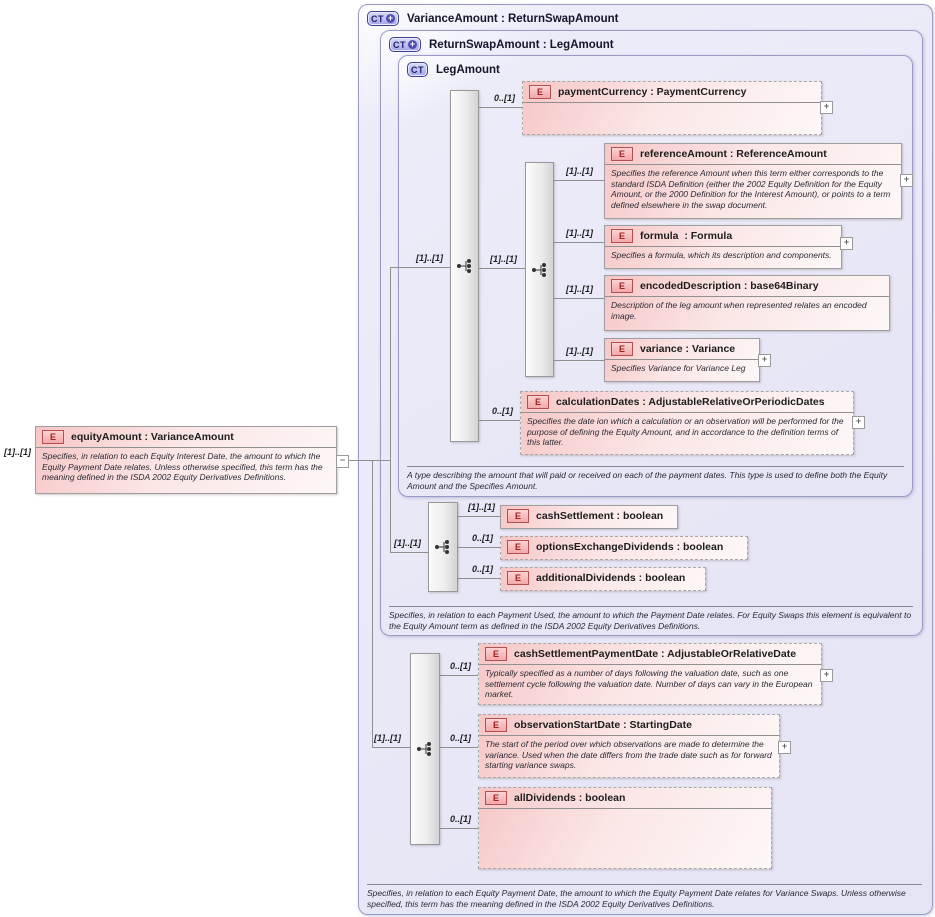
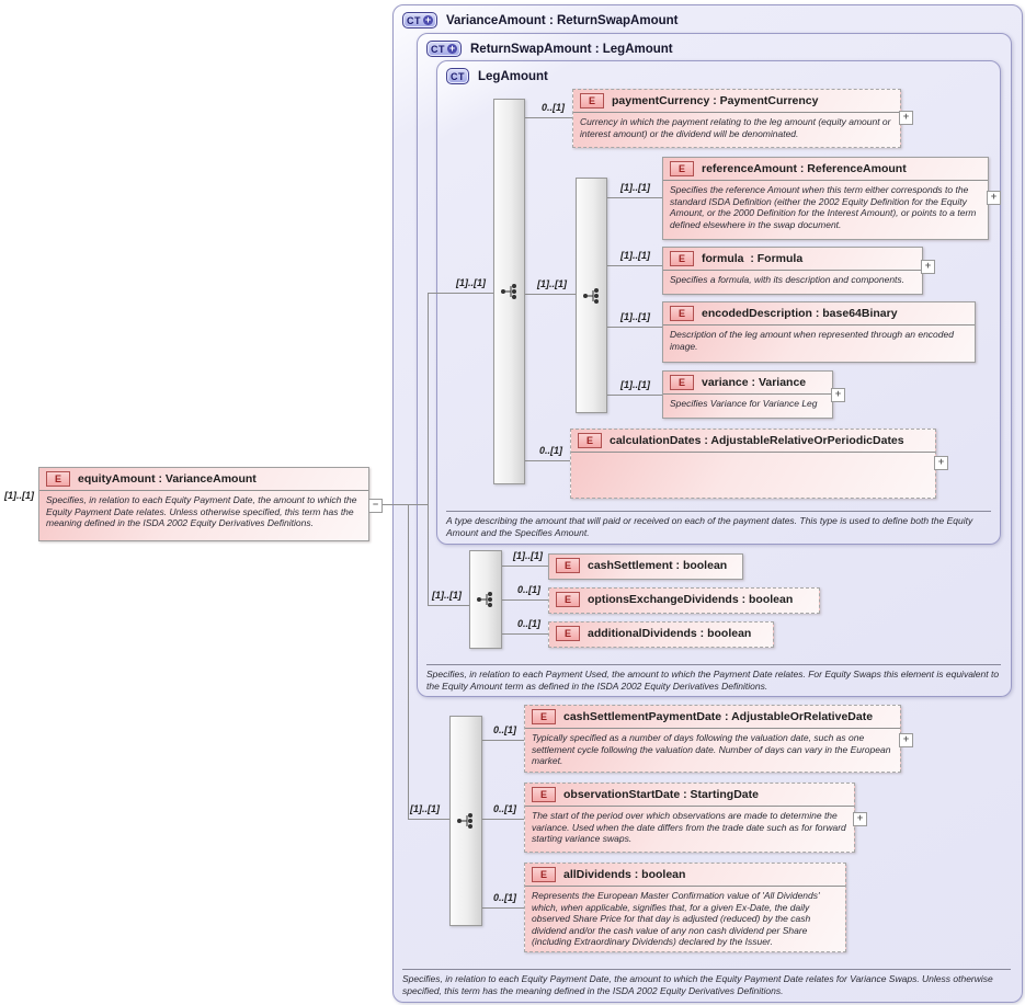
  CT
  +
  VarianceAmount : ReturnSwapAmount
  Specifies, in relation to each Equity Payment Date, the amount to which the Equity Payment Date relates for Variance Swaps. Unless otherwise specified, this term has the meaning defined in the ISDA 2002 Equity Derivatives Definitions.
  CT
  +
  ReturnSwapAmount : LegAmount
  Specifies, in relation to each Payment Used, the amount to which the Payment Date relates. For Equity Swaps this element is equivalent to the Equity Amount term as defined in the ISDA 2002 Equity Derivatives Definitions.
  CT
  LegAmount
  A type describing the amount that will paid or received on each of the payment dates. This type is used to define both the Equity Amount and the Specifies Amount.
  [1]..[1]
  [1]..[1]
  [1]..[1]
  [1]..[1]
  0..[1]
  [1]..[1]
  0..[1]
  [1]..[1]
  [1]..[1]
  [1]..[1]
  [1]..[1]
  [1]..[1]
  0..[1]
  0..[1]
  0..[1]
  0..[1]
  0..[1]
  E
  equityAmount : VarianceAmount
- Specifies, in relation to each Equity Interest Date, the amount to which the Equity Payment Date relates. Unless otherwise specified, this term has the meaning defined in the ISDA 2002 Equity Derivatives Definitions.
+ Specifies, in relation to each Equity Payment Date, the amount to which the Equity Payment Date relates. Unless otherwise specified, this term has the meaning defined in the ISDA 2002 Equity Derivatives Definitions.
  E
  paymentCurrency : PaymentCurrency
+ Currency in which the payment relating to the leg amount (equity amount or interest amount) or the dividend will be denominated.
  E
  referenceAmount : ReferenceAmount
  Specifies the reference Amount when this term either corresponds to the standard ISDA Definition (either the 2002 Equity Definition for the Equity Amount, or the 2000 Definition for the Interest Amount), or points to a term defined elsewhere in the swap document.
  E
  formula : Formula
- Specifies a formula, which its description and components.
+ Specifies a formula, with its description and components.
  E
  encodedDescription : base64Binary
- Description of the leg amount when represented relates an encoded image.
+ Description of the leg amount when represented through an encoded image.
  E
  variance : Variance
  Specifies Variance for Variance Leg
  E
  calculationDates : AdjustableRelativeOrPeriodicDates
- Specifies the date ion which a calculation or an observation will be performed for the purpose of defining the Equity Amount, and in accordance to the definition terms of this latter.
  E
  cashSettlement : boolean
  E
  optionsExchangeDividends : boolean
  E
  additionalDividends : boolean
  E
  cashSettlementPaymentDate : AdjustableOrRelativeDate
  Typically specified as a number of days following the valuation date, such as one settlement cycle following the valuation date. Number of days can vary in the European market.
  E
  observationStartDate : StartingDate
  The start of the period over which observations are made to determine the variance. Used when the date differs from the trade date such as for forward starting variance swaps.
  E
  allDividends : boolean
+ Represents the European Master Confirmation value of 'All Dividends' which, when applicable, signifies that, for a given Ex-Date, the daily observed Share Price for that day is adjusted (reduced) by the cash dividend and/or the cash value of any non cash dividend per Share (including Extraordinary Dividends) declared by the Issuer.
  −
  +
  +
  +
  +
  +
  +
  +
